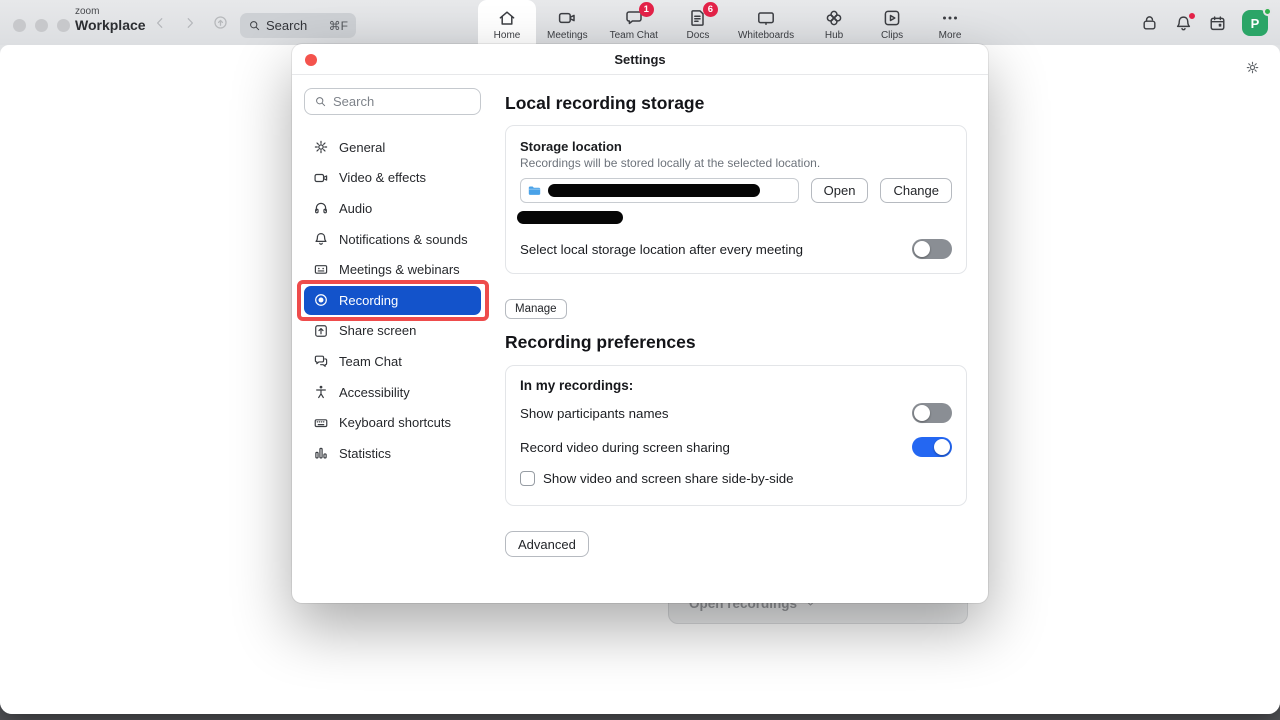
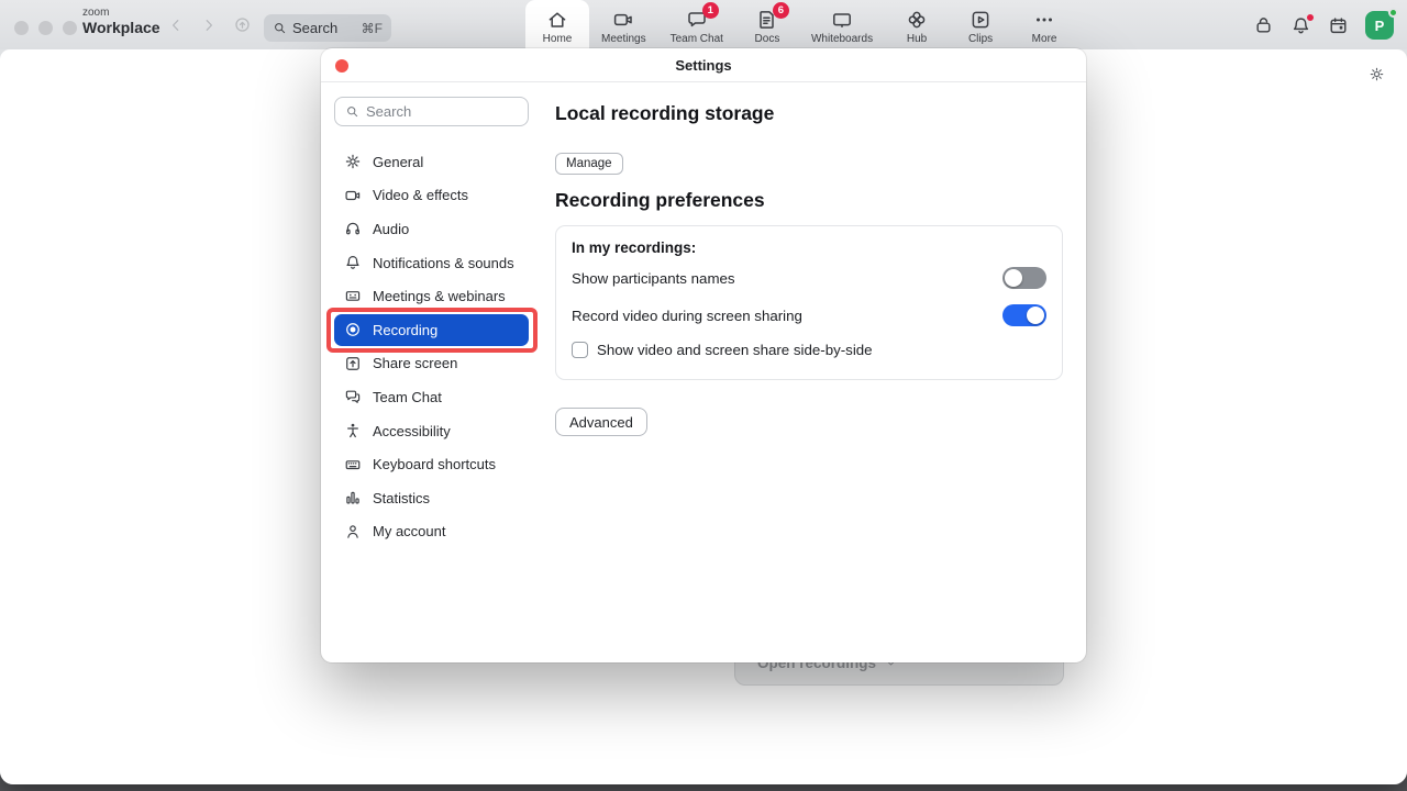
  zoom
  Workplace
  Search
  ⌘F
  Home
  Meetings
  Team Chat
  1
  Docs
  6
  Whiteboards
  Hub
  Clips
  More
  P
  Open recordings
  Settings
  Search
  General
  Video & effects
  Audio
  Notifications & sounds
  Meetings & webinars
  Recording
  Share screen
  Team Chat
  Accessibility
  Keyboard shortcuts
  Statistics
+ My account
  Local recording storage
- Storage location
- Recordings will be stored locally at the selected location.
- Open
- Change
- Select local storage location after every meeting
  Manage
  Recording preferences
  In my recordings:
  Show participants names
  Record video during screen sharing
  Show video and screen share side-by-side
  Advanced
